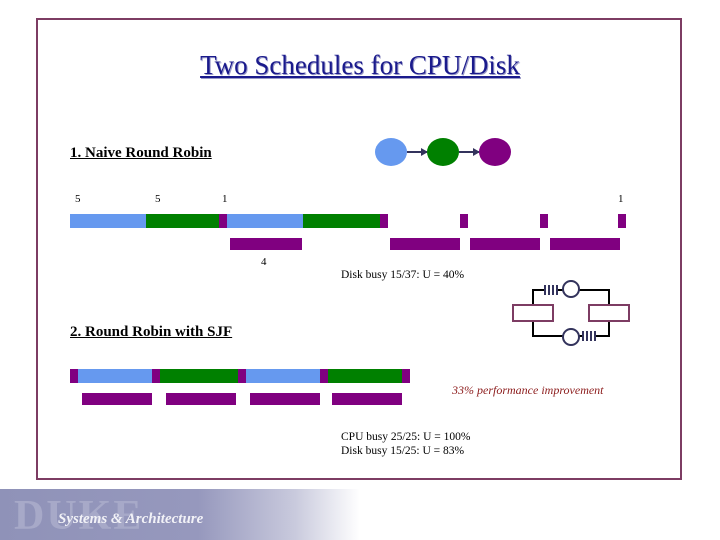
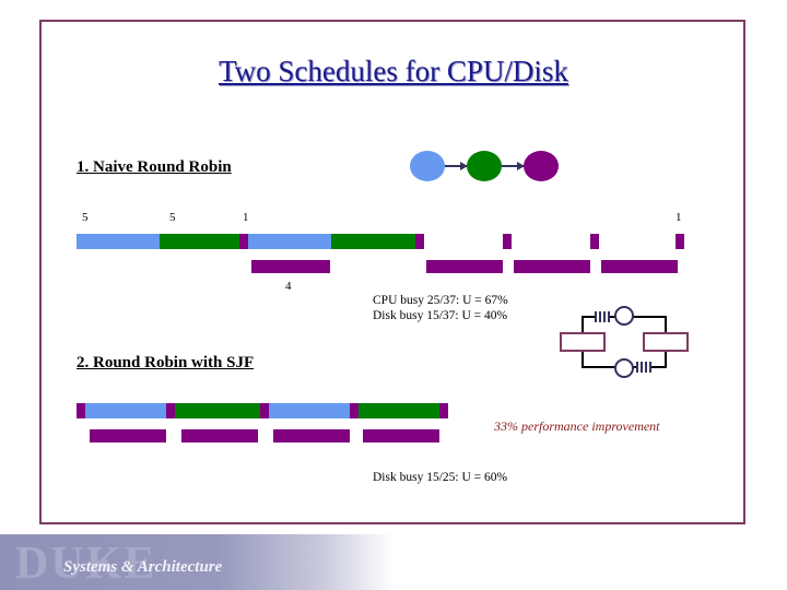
  Two Schedules for CPU/Disk
  1. Naive Round Robin
  5
  5
  1
  1
  4
+ CPU busy 25/37: U = 67%
  Disk busy 15/37: U = 40%
  2. Round Robin with SJF
  33% performance improvement
- CPU busy 25/25: U = 100%
- Disk busy 15/25: U = 83%
+ Disk busy 15/25: U = 60%
  DUKE
  Systems & Architecture
